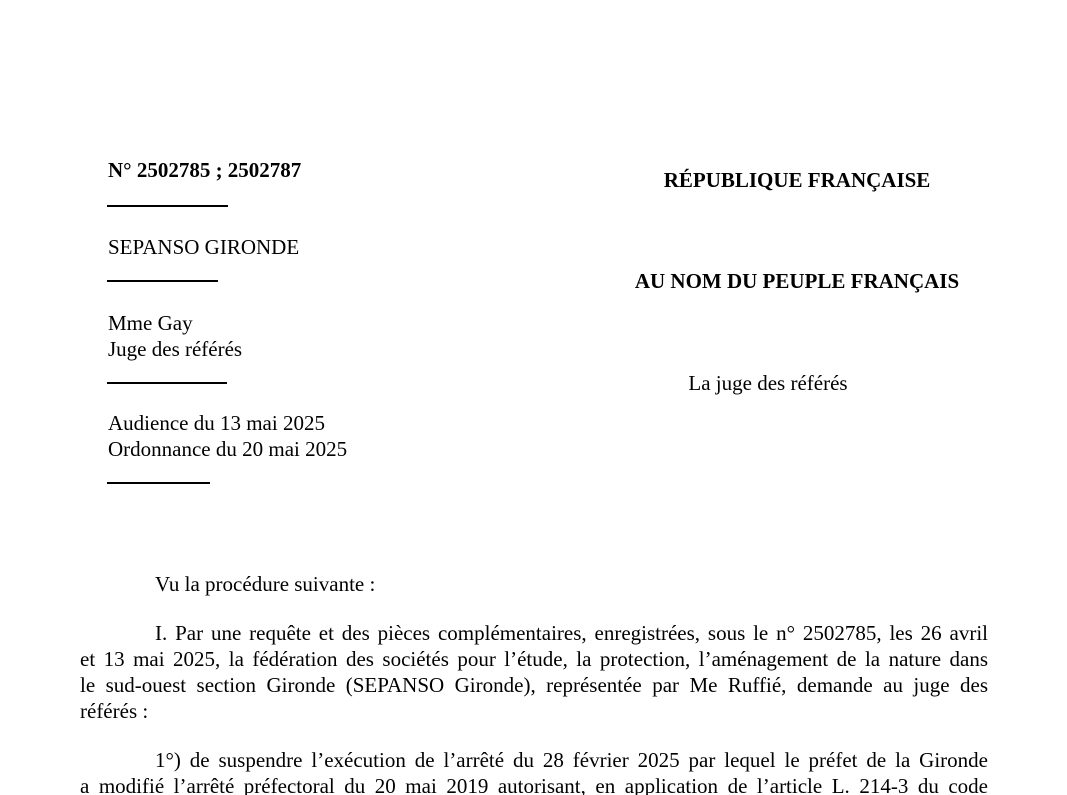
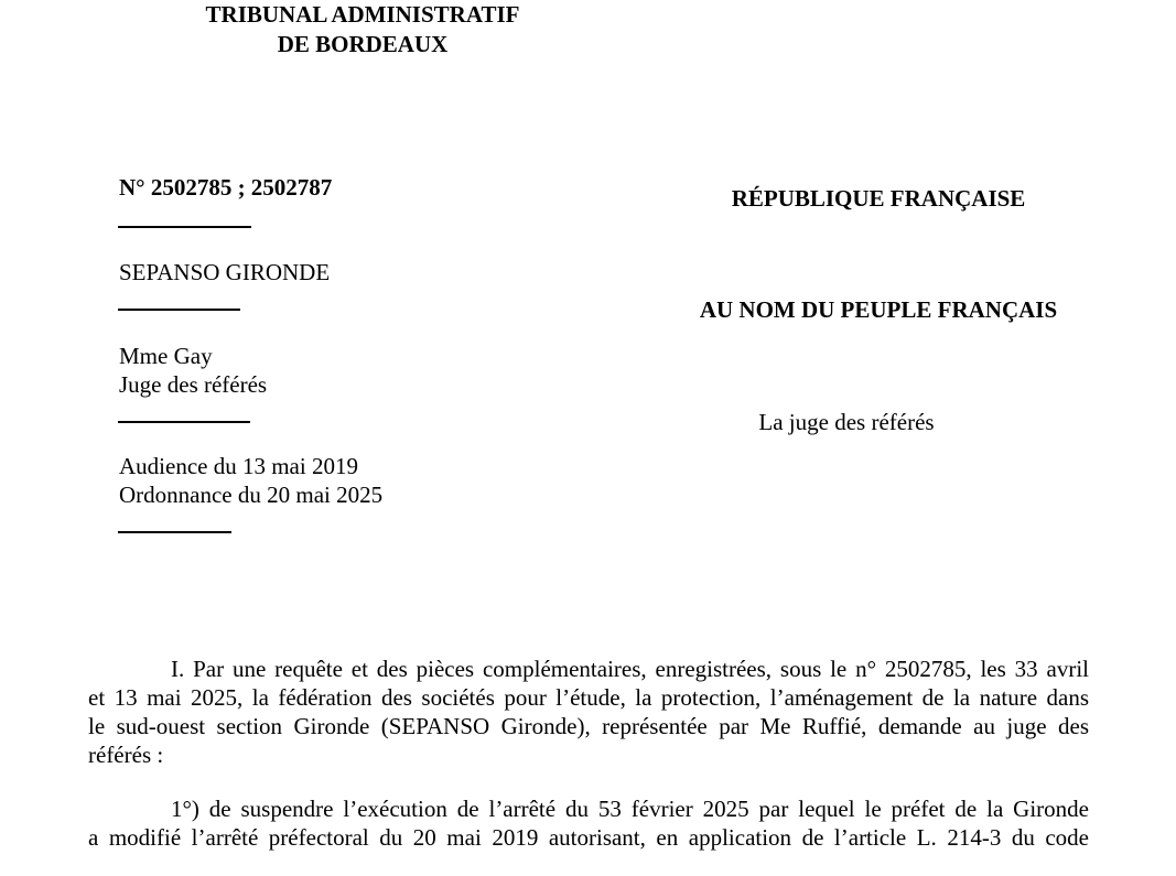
+ TRIBUNAL ADMINISTRATIF
+ DE BORDEAUX
  N° 2502785 ; 2502787
  SEPANSO GIRONDE
  Mme Gay
  Juge des référés
- Audience du 13 mai 2025
+ Audience du 13 mai 2019
  Ordonnance du 20 mai 2025
  RÉPUBLIQUE FRANÇAISE
  AU NOM DU PEUPLE FRANÇAIS
  La juge des référés
- Vu la procédure suivante :
- I. Par une requête et des pièces complémentaires, enregistrées, sous le n° 2502785, les 26 avril
+ I. Par une requête et des pièces complémentaires, enregistrées, sous le n° 2502785, les 33 avril
  et 13 mai 2025, la fédération des sociétés pour l’étude, la protection, l’aménagement de la nature dans
  le sud-ouest section Gironde (SEPANSO Gironde), représentée par Me Ruffié, demande au juge des
  référés :
- 1°) de suspendre l’exécution de l’arrêté du 28 février 2025 par lequel le préfet de la Gironde
+ 1°) de suspendre l’exécution de l’arrêté du 53 février 2025 par lequel le préfet de la Gironde
  a modifié l’arrêté préfectoral du 20 mai 2019 autorisant, en application de l’article L. 214-3 du code
